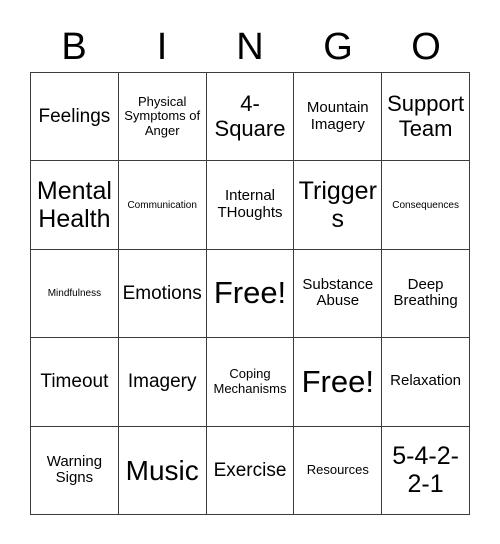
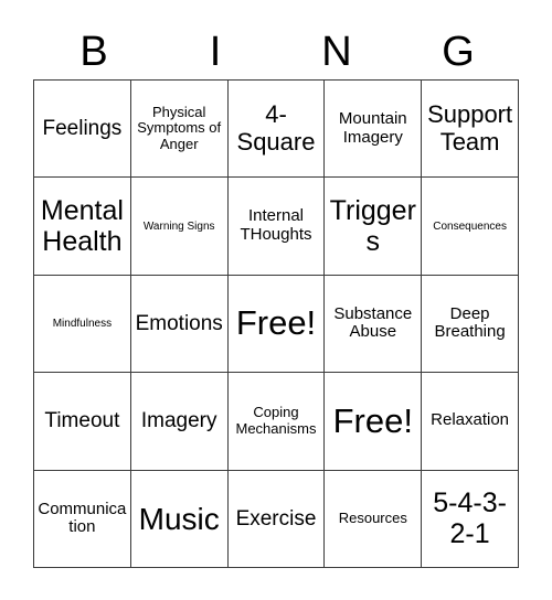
  B
  I
  N
  G
- O
  Feelings
  Physical Symptoms of Anger
  4-Square
  Mountain Imagery
  Support Team
  Mental Health
- Communication
+ Warning Signs
  Internal THoughts
  Triggers
  Consequences
  Mindfulness
  Emotions
  Free!
  Substance Abuse
  Deep Breathing
  Timeout
  Imagery
  Coping Mechanisms
  Free!
  Relaxation
- Warning Signs
+ Communication
  Music
  Exercise
  Resources
- 5-4-2-2-1
+ 5-4-3-2-1
